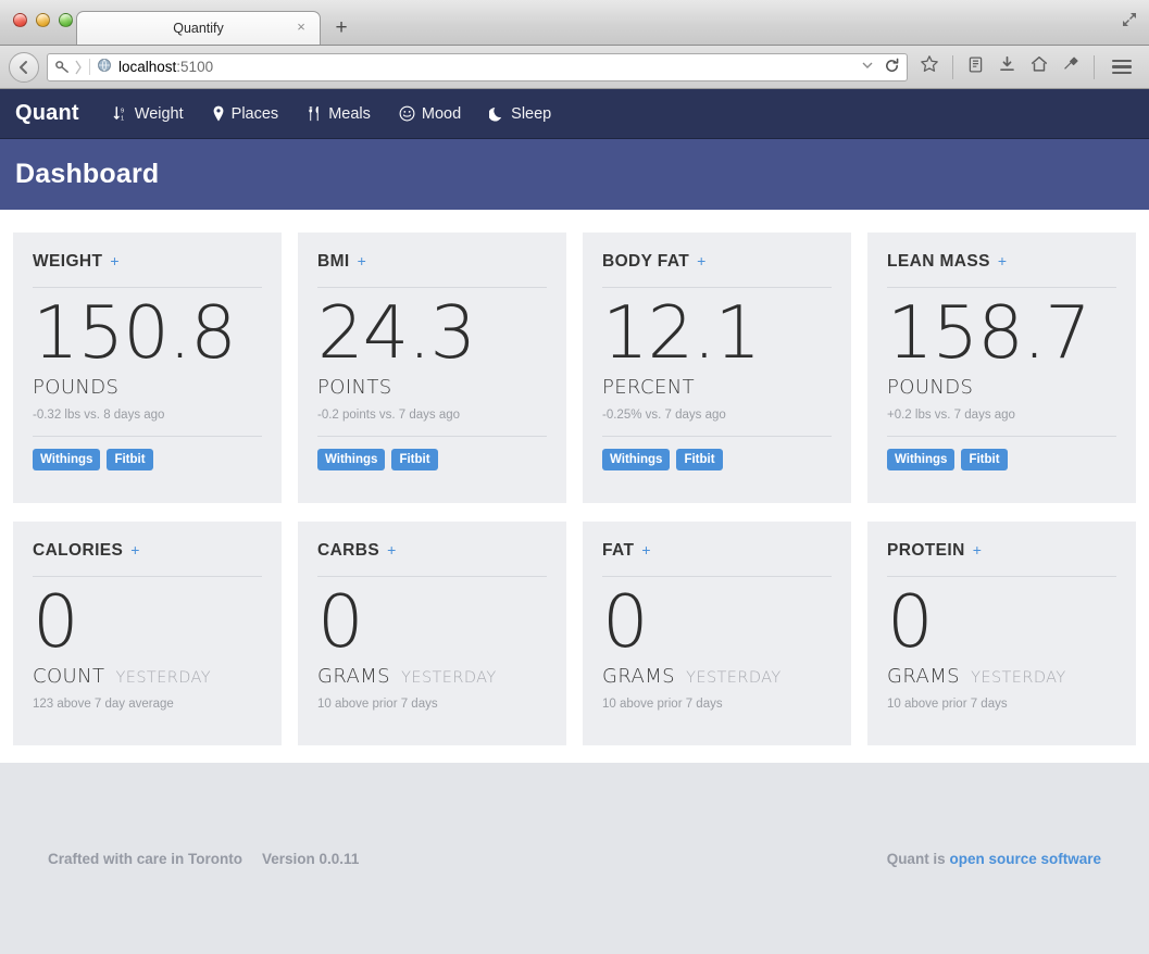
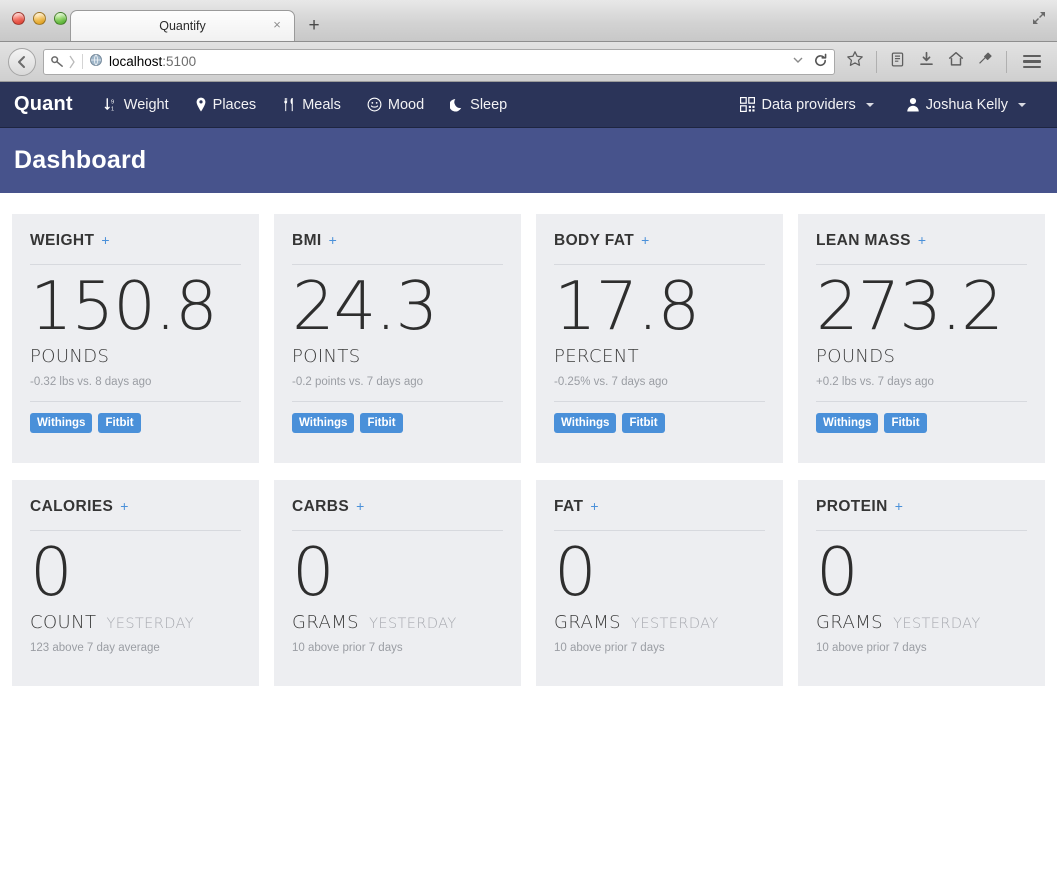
  Quantify
  ×
  +
  localhost:5100
  Quant
  Weight
  Places
  Meals
  Mood
  Sleep
+ Data providers
+ Joshua Kelly
  Dashboard
  WEIGHT
  +
  150.8
  POUNDS
  -0.32 lbs vs. 8 days ago
  Withings
  Fitbit
  BMI
  +
  24.3
  POINTS
  -0.2 points vs. 7 days ago
  Withings
  Fitbit
  BODY FAT
  +
- 12.1
+ 17.8
  PERCENT
  -0.25% vs. 7 days ago
  Withings
  Fitbit
  LEAN MASS
  +
- 158.7
+ 273.2
  POUNDS
  +0.2 lbs vs. 7 days ago
  Withings
  Fitbit
  CALORIES
  +
  0
  COUNT YESTERDAY
  123 above 7 day average
  CARBS
  +
  0
  GRAMS YESTERDAY
  10 above prior 7 days
  FAT
  +
  0
  GRAMS YESTERDAY
  10 above prior 7 days
  PROTEIN
  +
  0
  GRAMS YESTERDAY
  10 above prior 7 days
- Crafted with care in Toronto
- Version 0.0.11
- Quant is open source software
